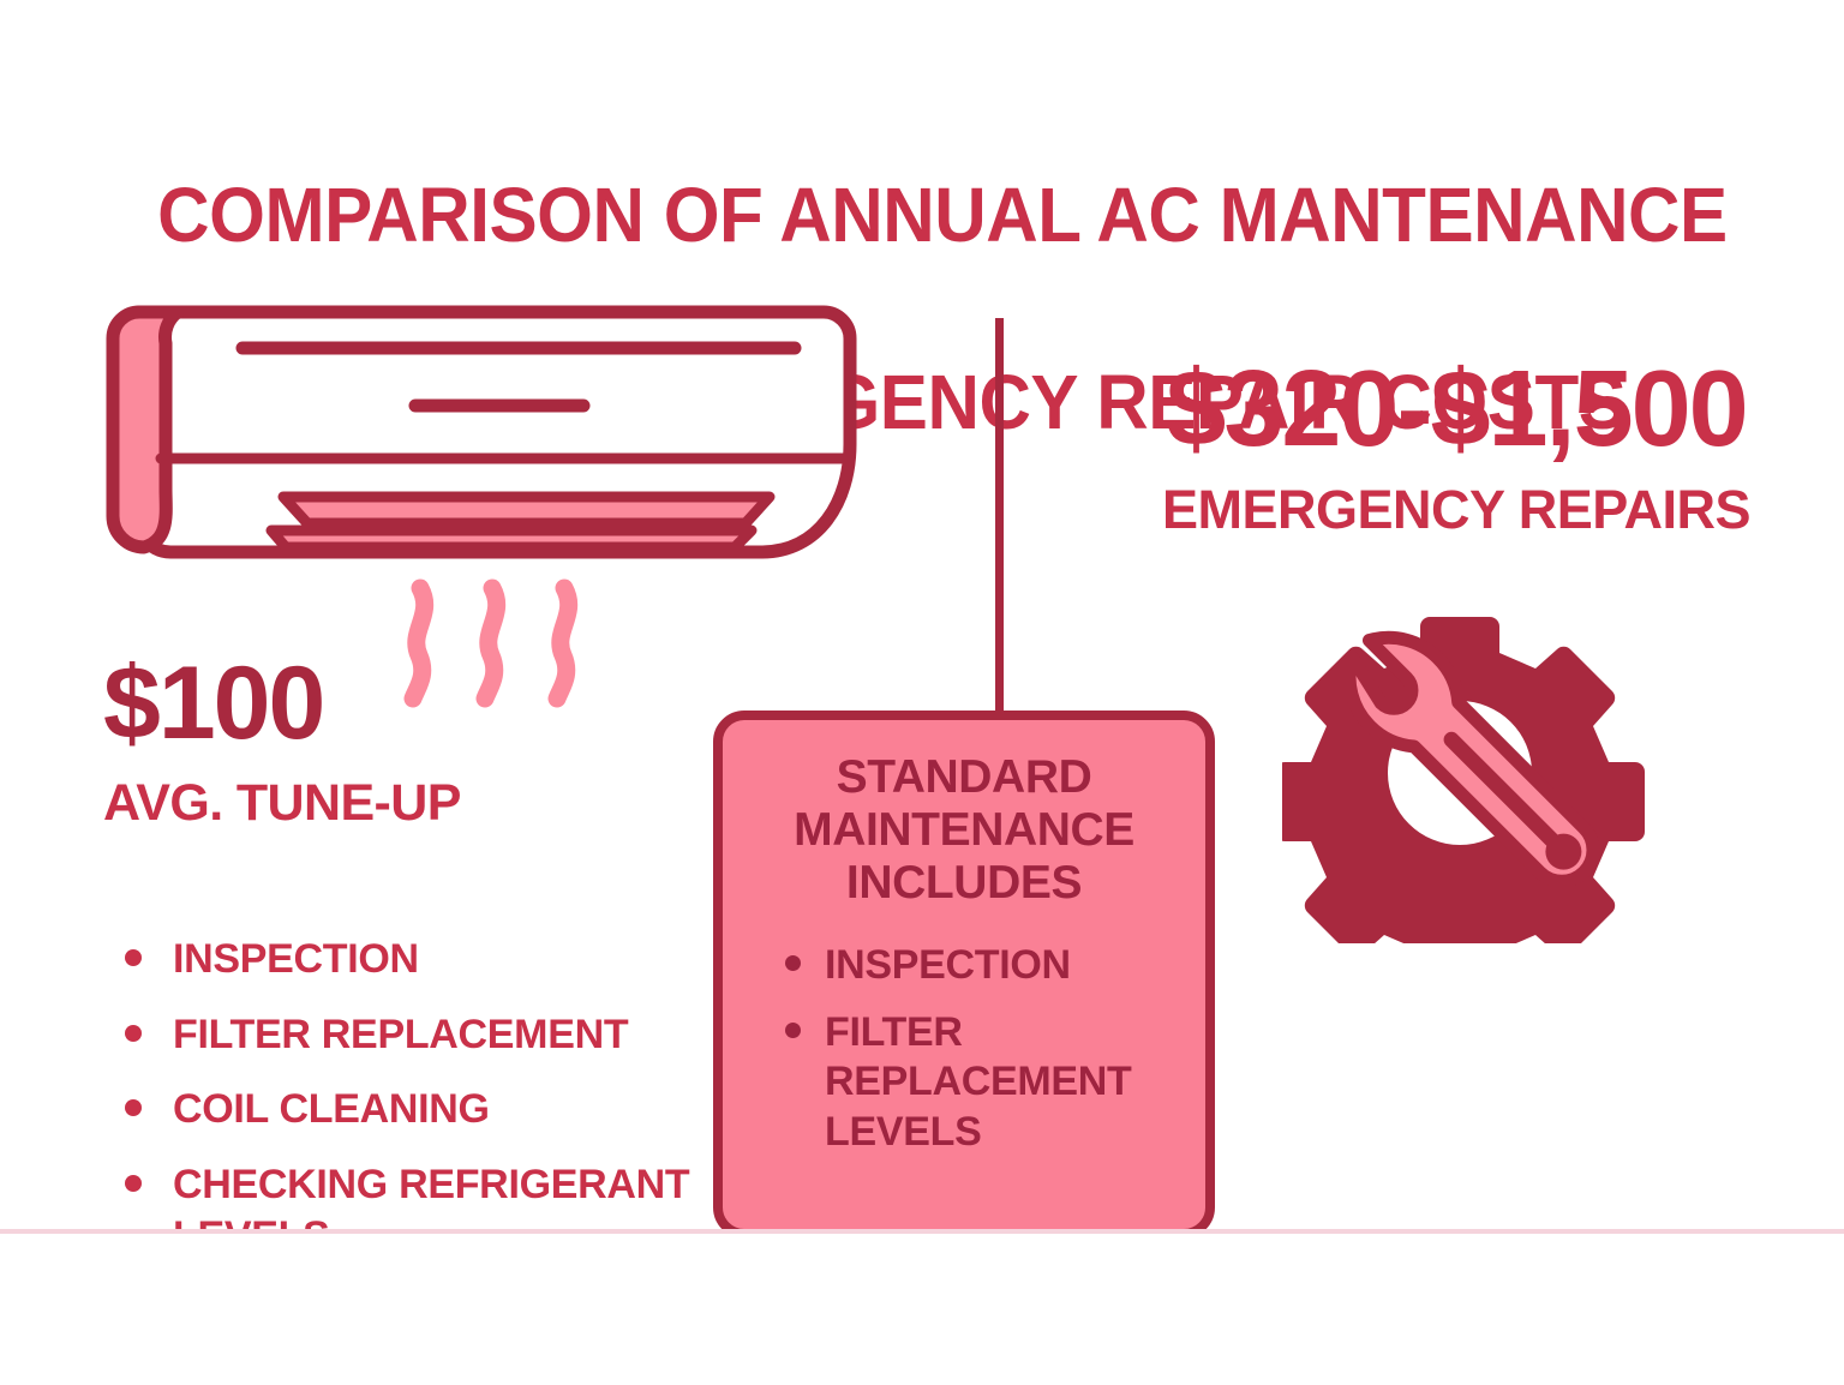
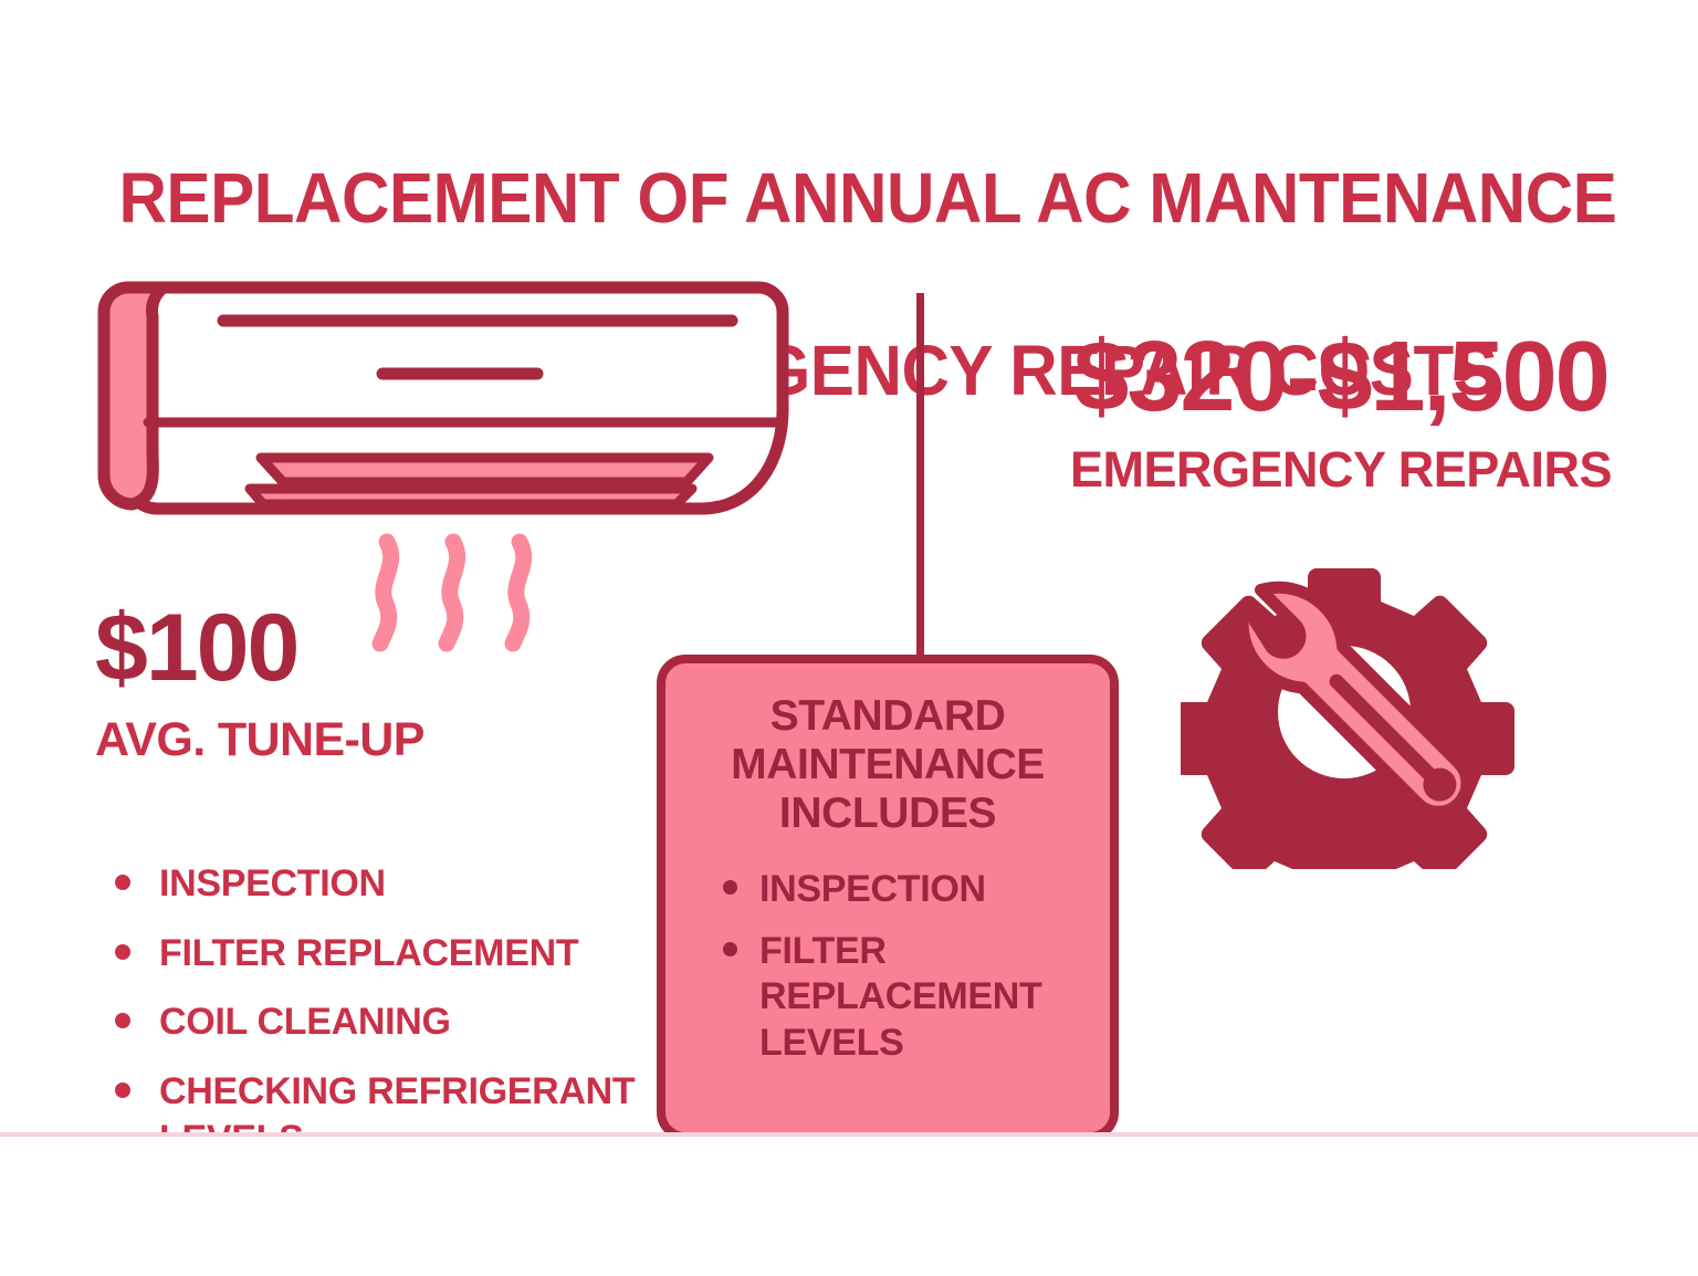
- COMPARISON OF ANNUAL AC MANTENANCE
+ REPLACEMENT OF ANNUAL AC MANTENANCE
  $100
  AVG. TUNE-UP
  INSPECTION
  FILTER REPLACEMENT
  COIL CLEANING
  CHECKING REFRIGERANT
  STANDARD MAINTENANCE INCLUDES
  INSPECTION
  FILTER REPLACEMENT LEVELS
  $320-$1,500
  EMERGENCY REPAIRS
